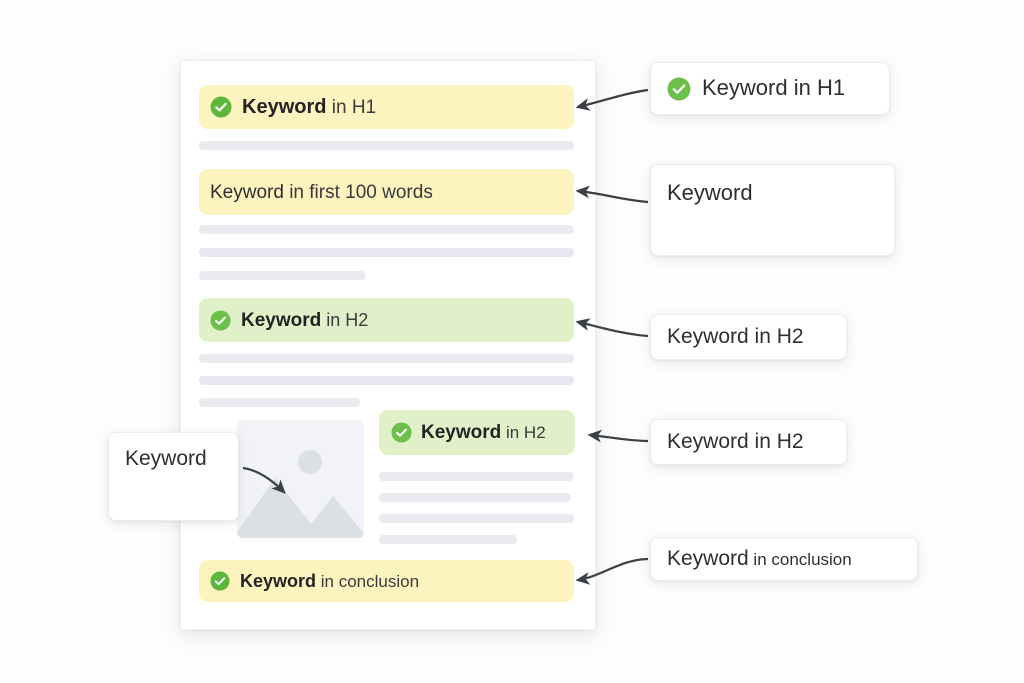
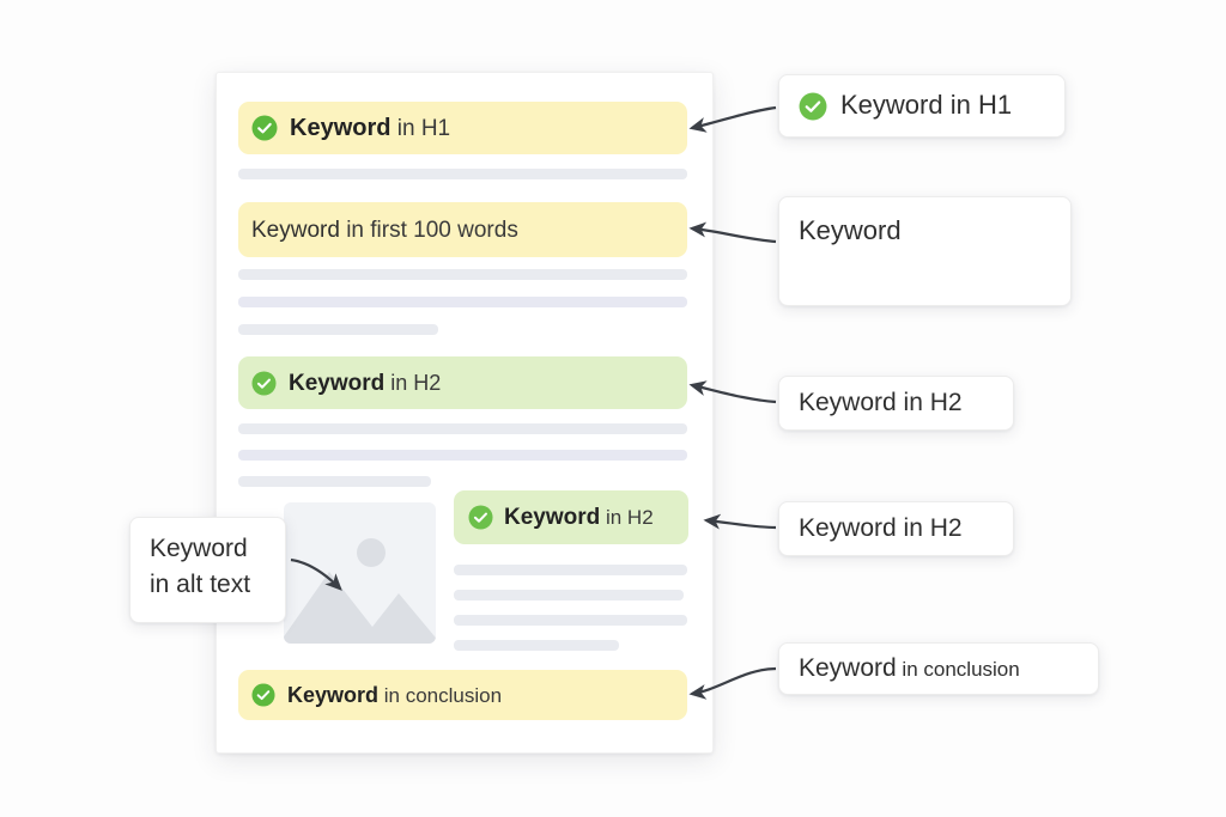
  Keyword in H1
  Keyword in first 100 words
  Keyword in H2
  Keyword in H2
  Keyword in conclusion
  Keyword in H1
  Keyword
  Keyword in H2
  Keyword in H2
  Keyword in conclusion
  Keyword
+ in alt text
